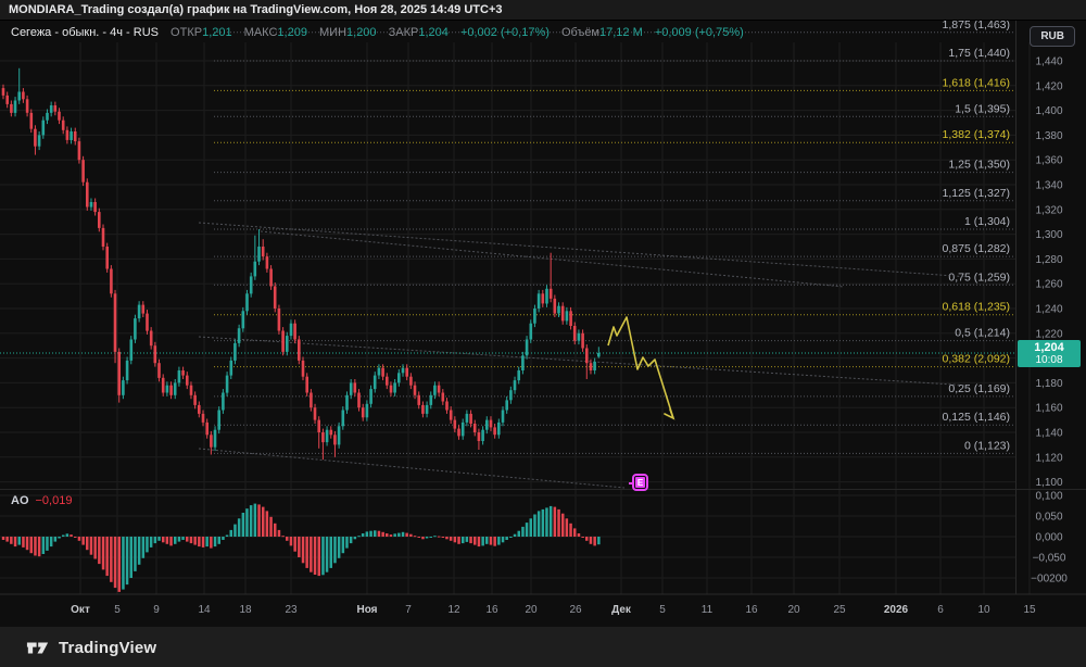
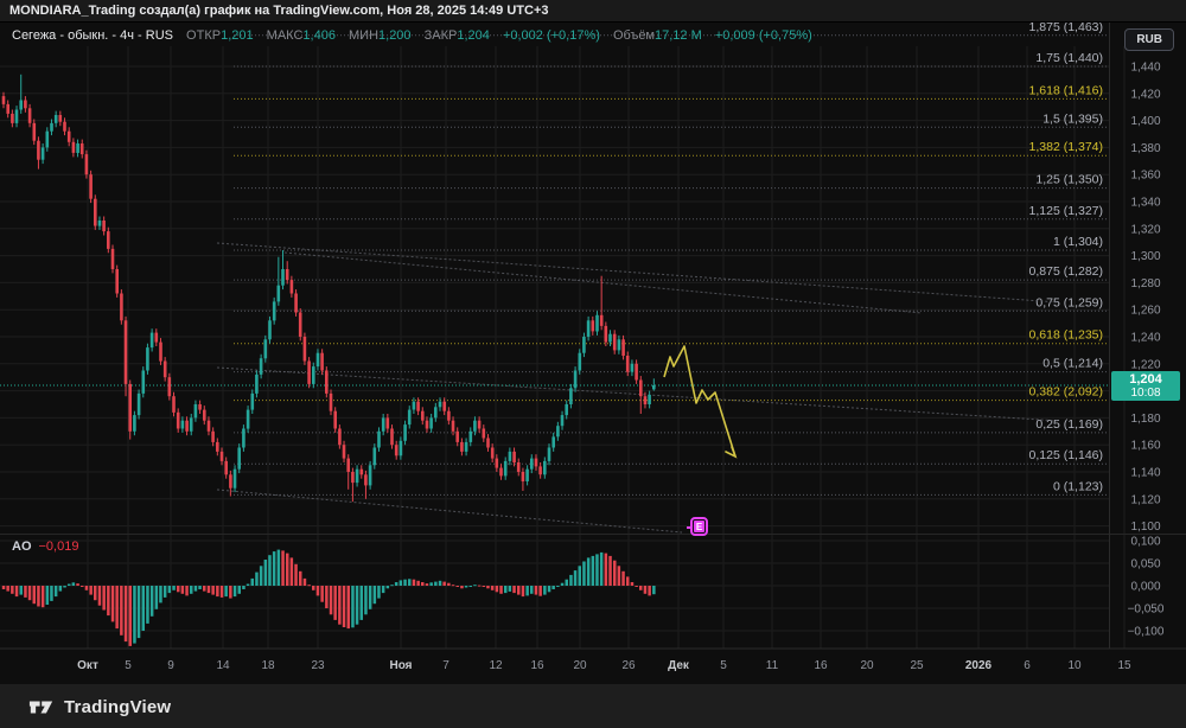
  MONDIARA_Trading создал(а) график на TradingView.com, Ноя 28, 2025 14:49 UTC+3
  1,875 (1,463)
  1,75 (1,440)
  1,618 (1,416)
  1,5 (1,395)
  1,382 (1,374)
  1,25 (1,350)
  1,125 (1,327)
  1 (1,304)
  0,875 (1,282)
  0,75 (1,259)
  0,618 (1,235)
  0,5 (1,214)
  0,382 (2,092)
  0,25 (1,169)
  0,125 (1,146)
  0 (1,123)
  1,440
  1,420
  1,400
  1,380
  1,360
  1,340
  1,320
  1,300
  1,280
  1,260
  1,240
  1,220
  1,180
  1,160
  1,140
  1,120
  1,100
  0,100
  0,050
  0,000
  −0,050
- −00200
+ −0,100
  Окт
  5
  9
  14
  18
  23
  Ноя
  7
  12
  16
  20
  26
  Дек
  5
  11
  16
  20
  25
  2026
  6
  10
  15
- Сегежа - обыкн. - 4ч - RUS ОТКР1,201 МАКС1,209 МИН1,200 ЗАКР1,204 +0,002 (+0,17%) Объём17,12 M +0,009 (+0,75%)
+ Сегежа - обыкн. - 4ч - RUS ОТКР1,201 МАКС1,406 МИН1,200 ЗАКР1,204 +0,002 (+0,17%) Объём17,12 M +0,009 (+0,75%)
  AO −0,019
  RUB
  1,204
  10:08
  E
  TradingView
